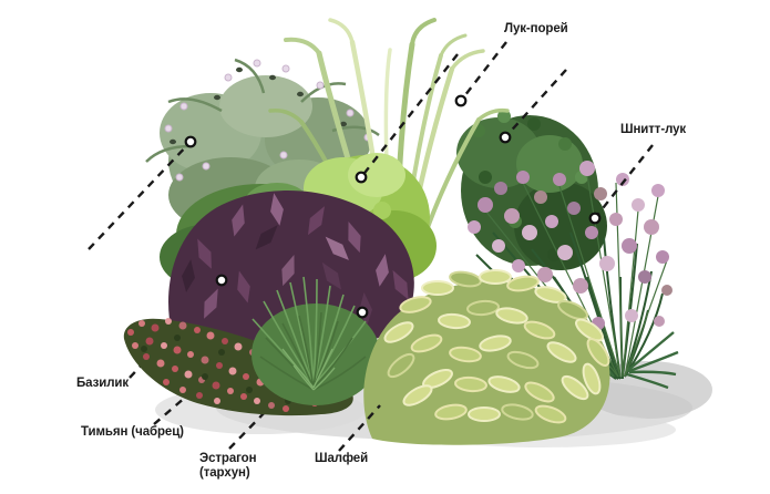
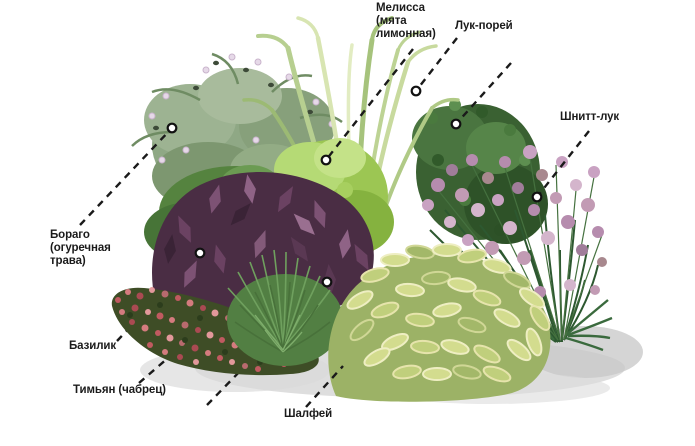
+ Мелисса
+ (мята
+ лимонная)
  Лук-порей
  Шнитт-лук
+ Бораго
+ (огуречная
+ трава)
  Базилик
  Тимьян (чабрец)
- Эстрагон
- (тархун)
  Шалфей
